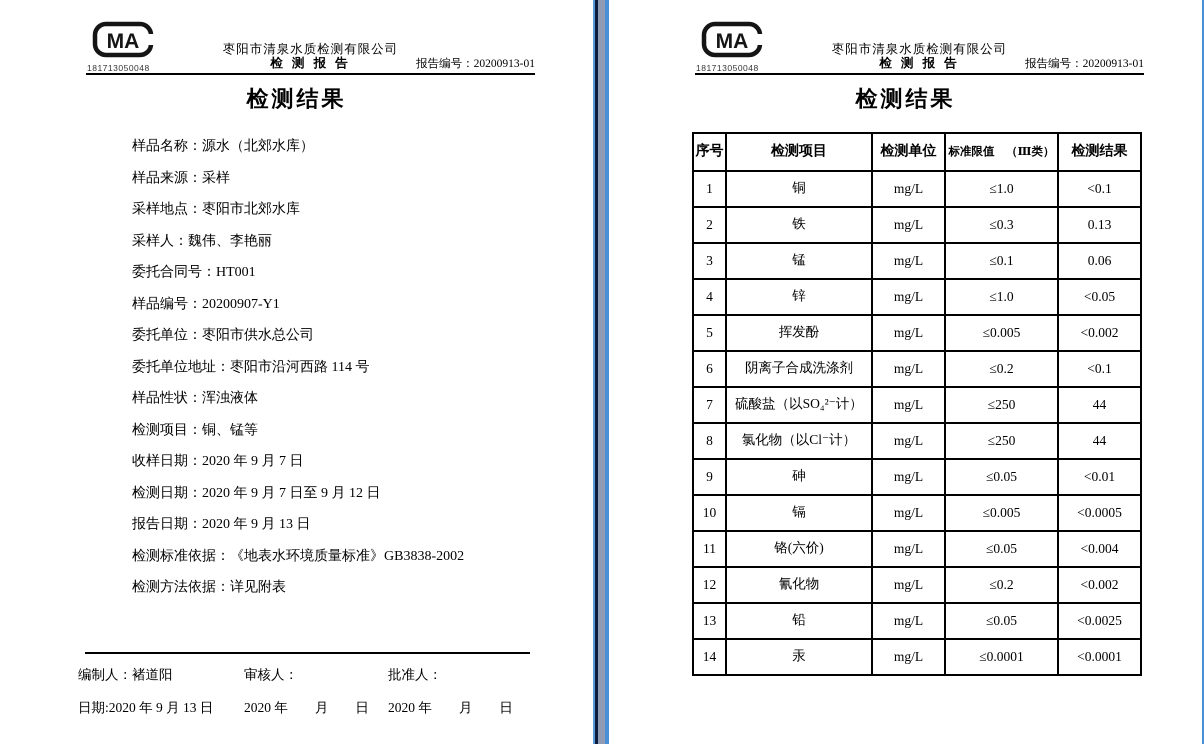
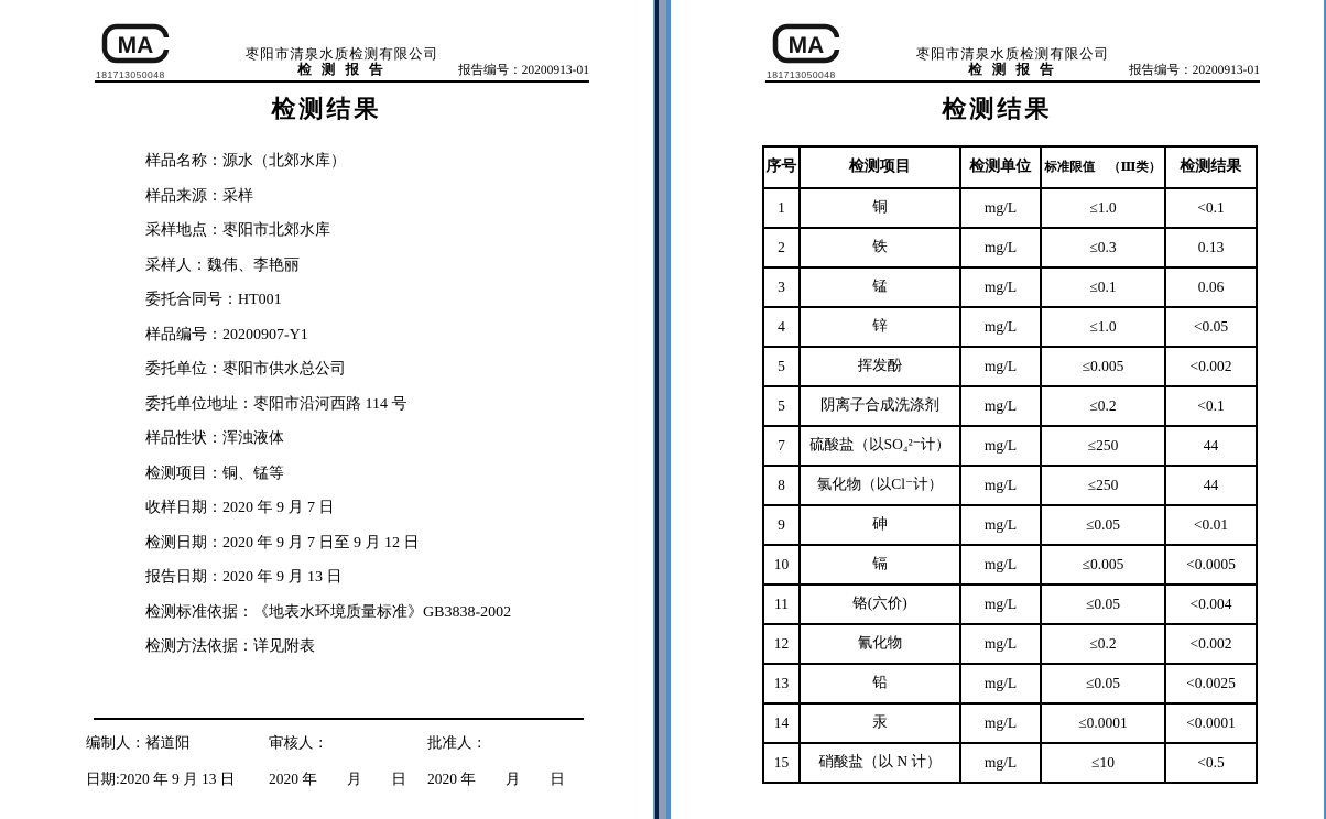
  MA
  枣阳市清泉水质检测有限公司
  181713050048
  检 测 报 告
  报告编号：20200913-01
  检测结果
  样品名称：源水（北郊水库）
  样品来源：采样
  采样地点：枣阳市北郊水库
  采样人：魏伟、李艳丽
  委托合同号：HT001
  样品编号：20200907-Y1
  委托单位：枣阳市供水总公司
  委托单位地址：枣阳市沿河西路 114 号
  样品性状：浑浊液体
  检测项目：铜、锰等
  收样日期：2020 年 9 月 7 日
  检测日期：2020 年 9 月 7 日至 9 月 12 日
  报告日期：2020 年 9 月 13 日
  检测标准依据：《地表水环境质量标准》GB3838-2002
  检测方法依据：详见附表
  编制人：褚道阳
  审核人：
  批准人：
  日期:2020 年 9 月 13 日
  2020 年 月 日
  2020 年 月 日
  MA
  枣阳市清泉水质检测有限公司
  181713050048
  检 测 报 告
  报告编号：20200913-01
  检测结果
  序号	检测项目	检测单位	标准限值 （Ⅲ类）	检测结果
  1	铜	mg/L	≤1.0	<0.1
  2	铁	mg/L	≤0.3	0.13
  3	锰	mg/L	≤0.1	0.06
  4	锌	mg/L	≤1.0	<0.05
  5	挥发酚	mg/L	≤0.005	<0.002
- 6	阴离子合成洗涤剂	mg/L	≤0.2	<0.1
+ 5	阴离子合成洗涤剂	mg/L	≤0.2	<0.1
  7	硫酸盐（以SO₄²⁻计）	mg/L	≤250	44
  8	氯化物（以Cl⁻计）	mg/L	≤250	44
  9	砷	mg/L	≤0.05	<0.01
  10	镉	mg/L	≤0.005	<0.0005
  11	铬(六价)	mg/L	≤0.05	<0.004
  12	氰化物	mg/L	≤0.2	<0.002
  13	铅	mg/L	≤0.05	<0.0025
  14	汞	mg/L	≤0.0001	<0.0001
+ 15	硝酸盐（以 N 计）	mg/L	≤10	<0.5
